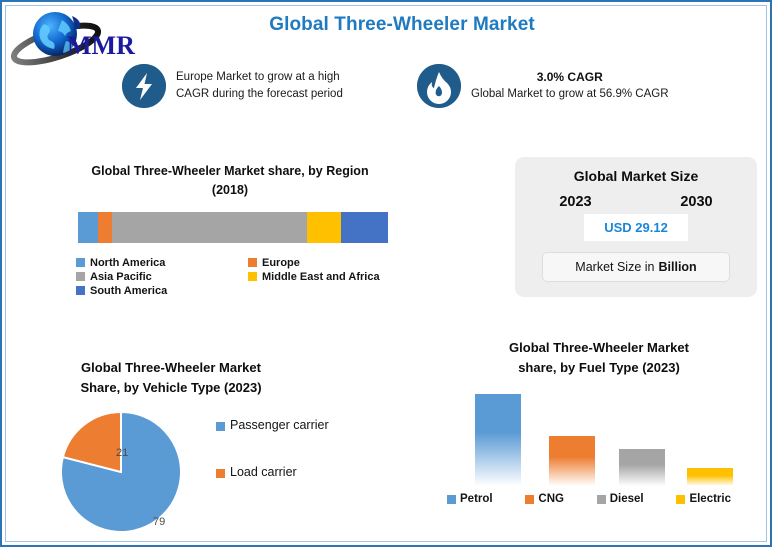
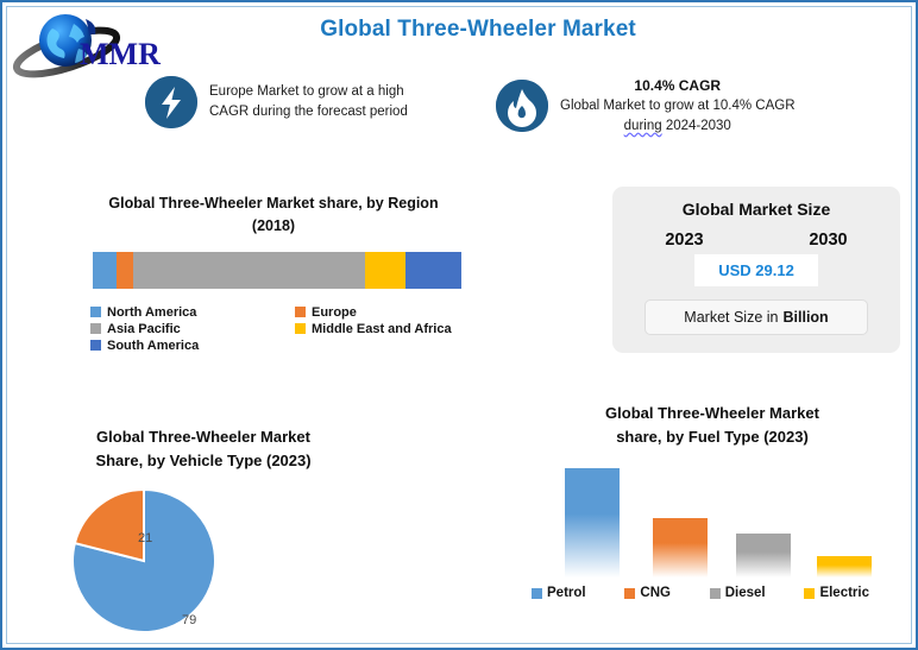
  MMR
  Global Three-Wheeler Market
  Europe Market to grow at a high
  CAGR during the forecast period
- 3.0% CAGR
+ 10.4% CAGR
- Global Market to grow at 56.9% CAGR
+ Global Market to grow at 10.4% CAGR
+ during 2024-2030
  Global Three-Wheeler Market share, by Region
  (2018)
  North America
  Europe
  Asia Pacific
  Middle East and Africa
  South America
  Global Market Size
  2023
  2030
  USD 29.12
  Market Size in
  Billion
  Global Three-Wheeler Market
  Share, by Vehicle Type (2023)
  79
  21
- Passenger carrier
- Load carrier
  Global Three-Wheeler Market
  share, by Fuel Type (2023)
  Petrol
  CNG
  Diesel
  Electric
